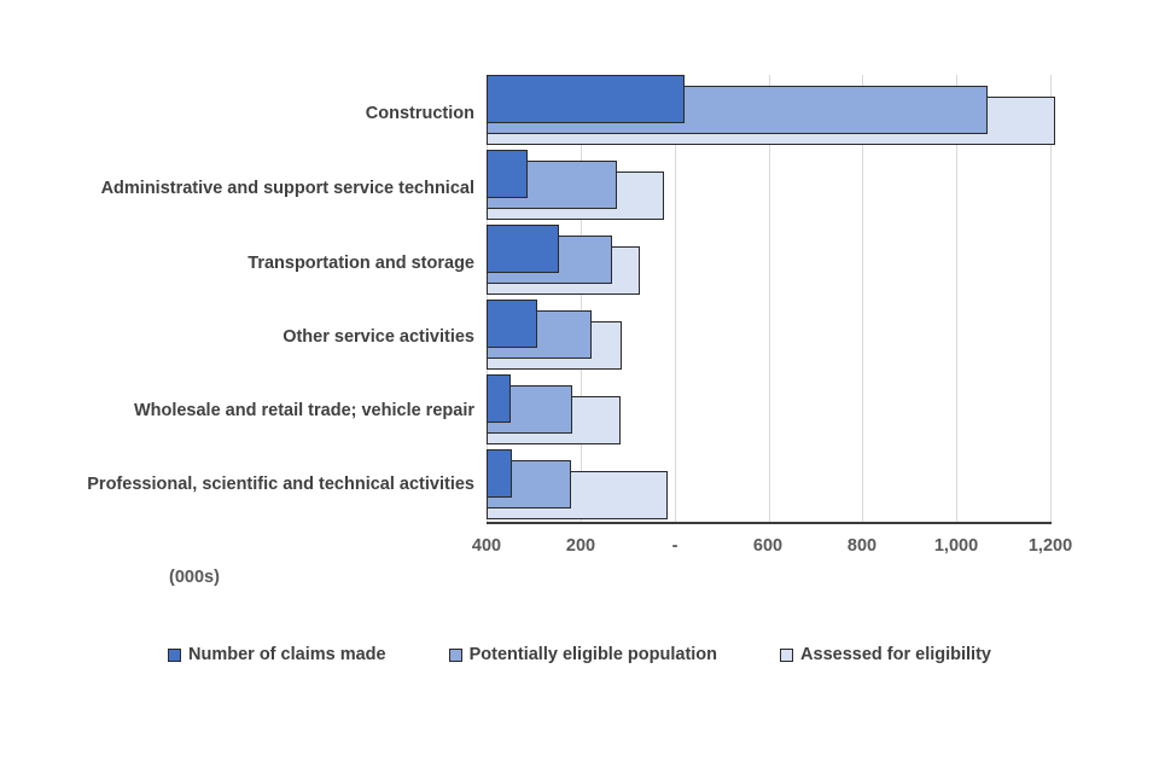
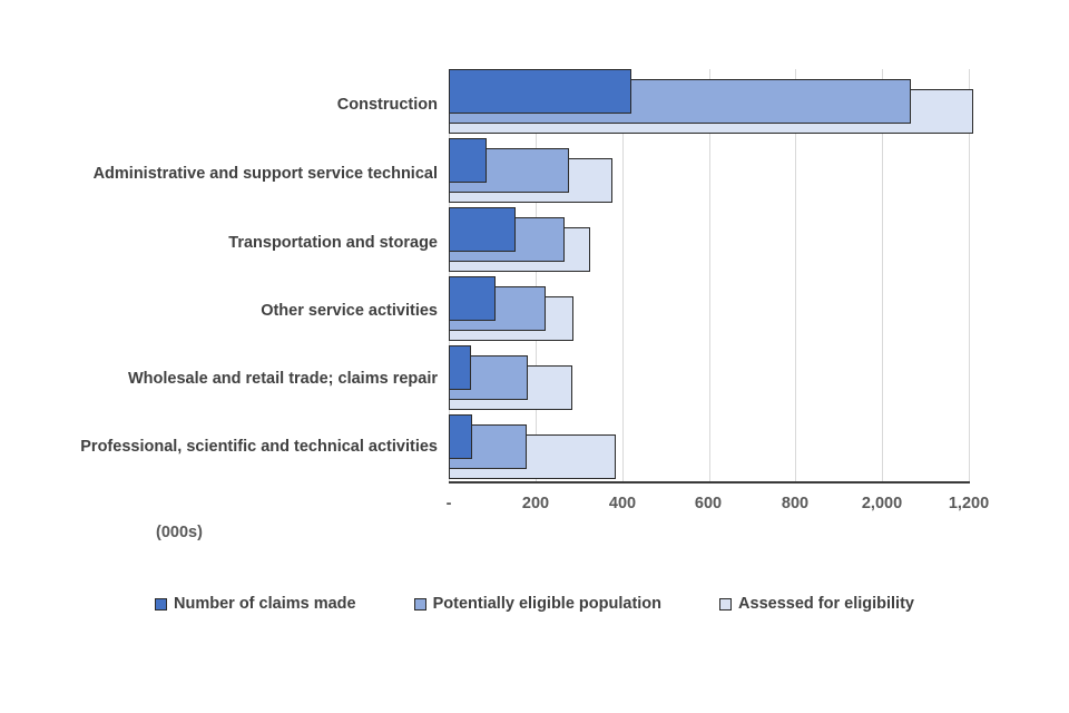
  Construction
  Administrative and support service technical
  Transportation and storage
  Other service activities
- Wholesale and retail trade; vehicle repair
+ Wholesale and retail trade; claims repair
  Professional, scientific and technical activities
- 400
+ -
  200
- -
+ 400
  600
  800
- 1,000
+ 2,000
  1,200
  (000s)
  Number of claims made
  Potentially eligible population
  Assessed for eligibility
